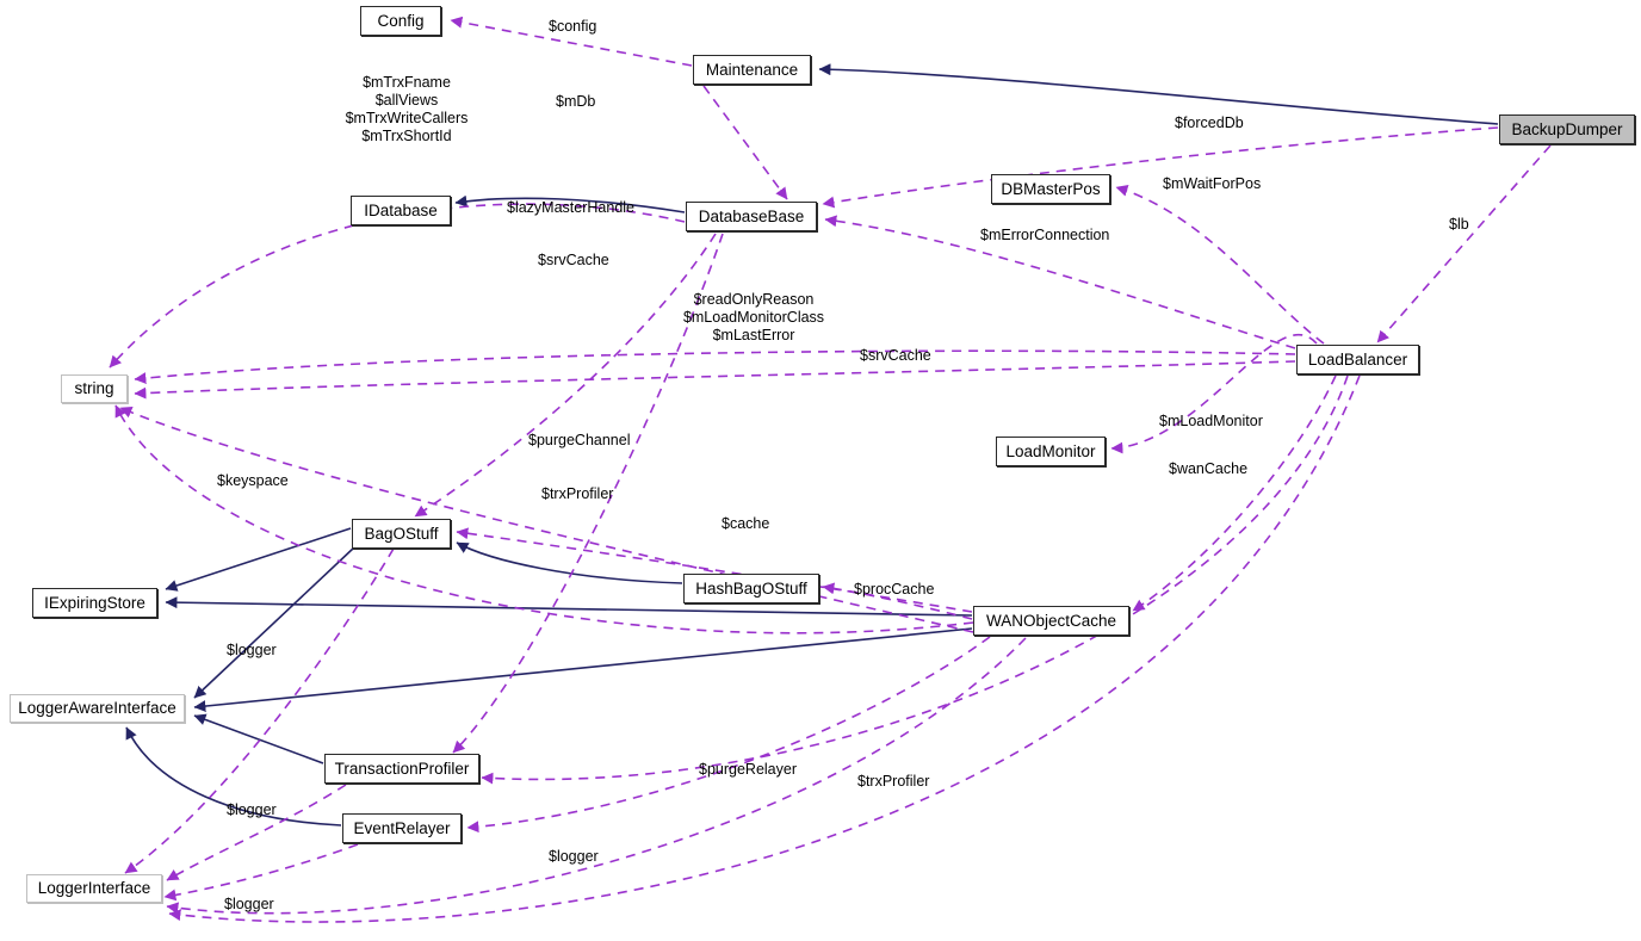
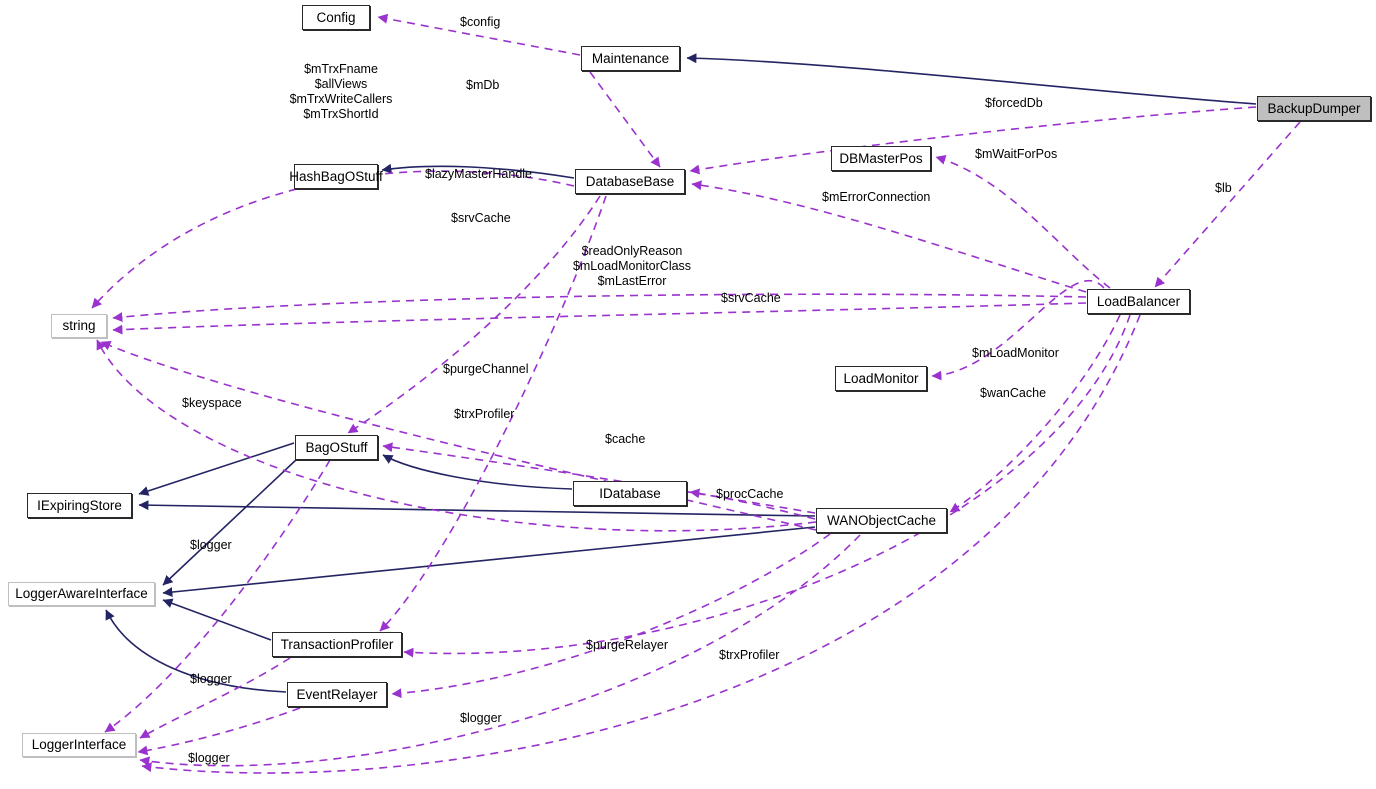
  Config
  Maintenance
  BackupDumper
  DBMasterPos
- IDatabase
+ HashBagOStuff
  DatabaseBase
  LoadBalancer
  string
  LoadMonitor
  BagOStuff
- HashBagOStuff
+ IDatabase
  IExpiringStore
  WANObjectCache
  LoggerAwareInterface
  TransactionProfiler
  EventRelayer
  LoggerInterface
  $config
  $mTrxFname
  $allViews
  $mTrxWriteCallers
  $mTrxShortId
  $mDb
  $forcedDb
  $mWaitForPos
  $lazyMasterHandle
  $mErrorConnection
  $lb
  $srvCache
  $readOnlyReason
  $mLoadMonitorClass
  $mLastError
  $srvCache
  $mLoadMonitor
  $purgeChannel
  $wanCache
  $keyspace
  $trxProfiler
  $cache
  $procCache
  $logger
  $purgeRelayer
  $trxProfiler
  $logger
  $logger
  $logger
